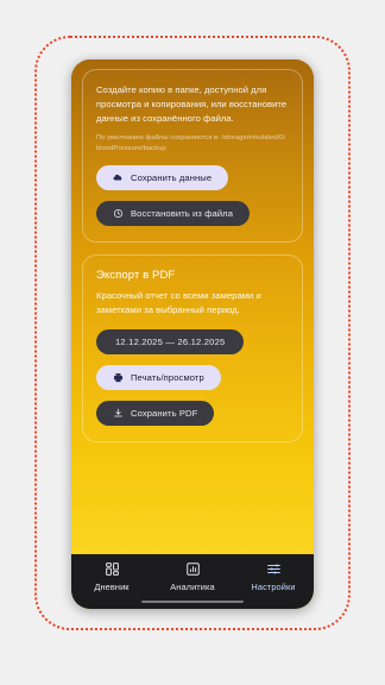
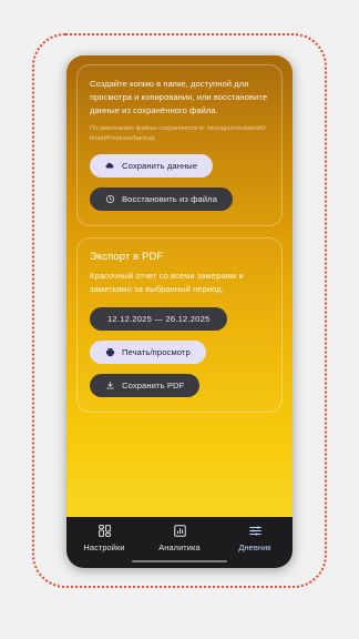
  Создайте копию в папке, доступной для просмотра и копирования, или восстановите данные из сохранённого файла.
  Сохранить данные
  Восстановить из файла
  Экспорт в PDF
  Красочный отчет со всеми замерами и заметками за выбранный период.
  12.12.2025 — 26.12.2025
  Печать/просмотр
  Сохранить PDF
- Дневник
+ Настройки
  Аналитика
- Настройки
+ Дневник
